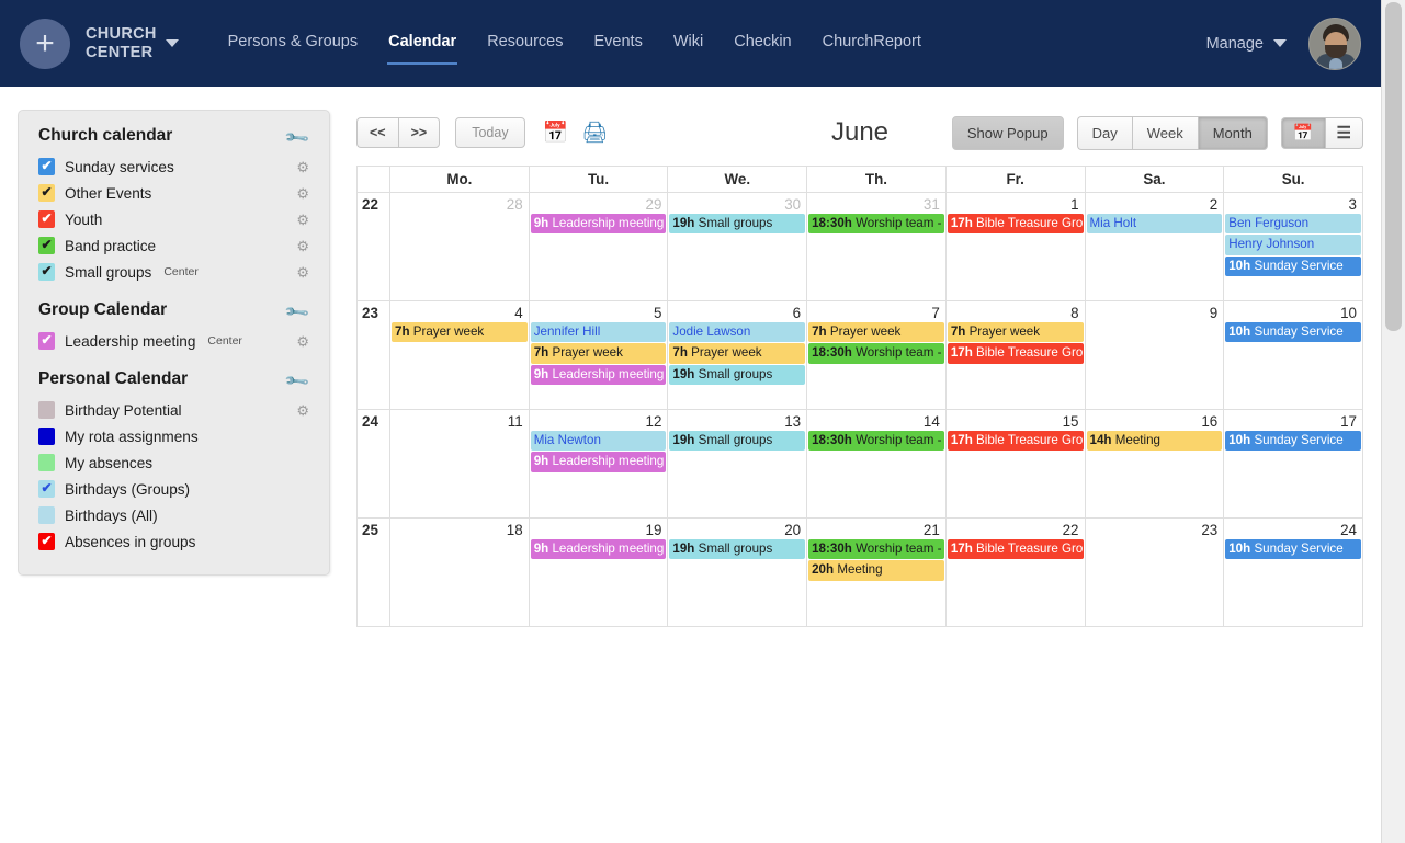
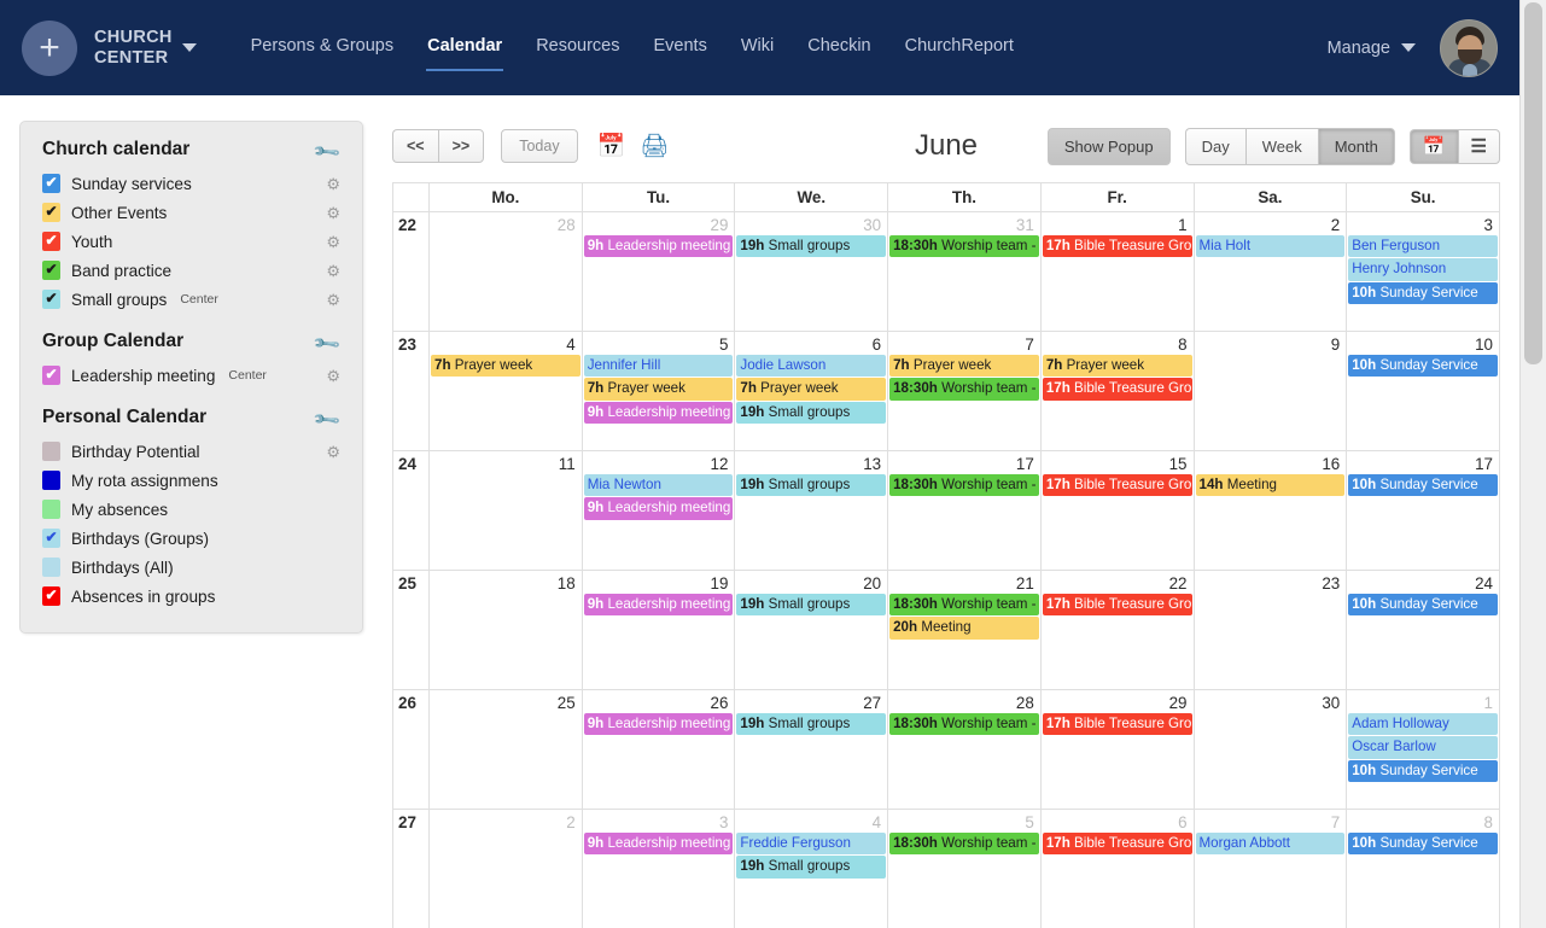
  +
  CHURCH
  CENTER
  Persons & Groups
  Calendar
  Resources
  Events
  Wiki
  Checkin
  ChurchReport
  Manage
  Church calendar
  ✔
  Sunday services
  ⚙
  ✔
  Other Events
  ⚙
  ✔
  Youth
  ⚙
  ✔
  Band practice
  ⚙
  ✔
  Small groups
  Center
  ⚙
  Group Calendar
  ✔
  Leadership meeting
  Center
  ⚙
  Personal Calendar
  Birthday Potential
  ⚙
  My rota assignmens
  My absences
  ✔
  Birthdays (Groups)
  Birthdays (All)
  ✔
  Absences in groups
  <<
  >>
  Today
  📅
  🖨
  June
  Show Popup
  Day
  Week
  Month
  📅
  ☰
  	Mo.	Tu.	We.	Th.	Fr.	Sa.	Su.
  22	28	299h Leadership meeting	3019h Small groups	3118:30h Worship team -	117h Bible Treasure Gro	2Mia Holt	3Ben FergusonHenry Johnson10h Sunday Service
  23	47h Prayer week	5Jennifer Hill7h Prayer week9h Leadership meeting	6Jodie Lawson7h Prayer week19h Small groups	77h Prayer week18:30h Worship team -	87h Prayer week17h Bible Treasure Gro	9	1010h Sunday Service
- 24	11	12Mia Newton9h Leadership meeting	1319h Small groups	1418:30h Worship team -	1517h Bible Treasure Gro	1614h Meeting	1710h Sunday Service
+ 24	11	12Mia Newton9h Leadership meeting	1319h Small groups	1718:30h Worship team -	1517h Bible Treasure Gro	1614h Meeting	1710h Sunday Service
  25	18	199h Leadership meeting	2019h Small groups	2118:30h Worship team -20h Meeting	2217h Bible Treasure Gro	23	2410h Sunday Service
+ 26	25	269h Leadership meeting	2719h Small groups	2818:30h Worship team -	2917h Bible Treasure Gro	30	1Adam HollowayOscar Barlow10h Sunday Service
+ 27	2	39h Leadership meeting	4Freddie Ferguson19h Small groups	518:30h Worship team -	617h Bible Treasure Gro	7Morgan Abbott	810h Sunday Service
